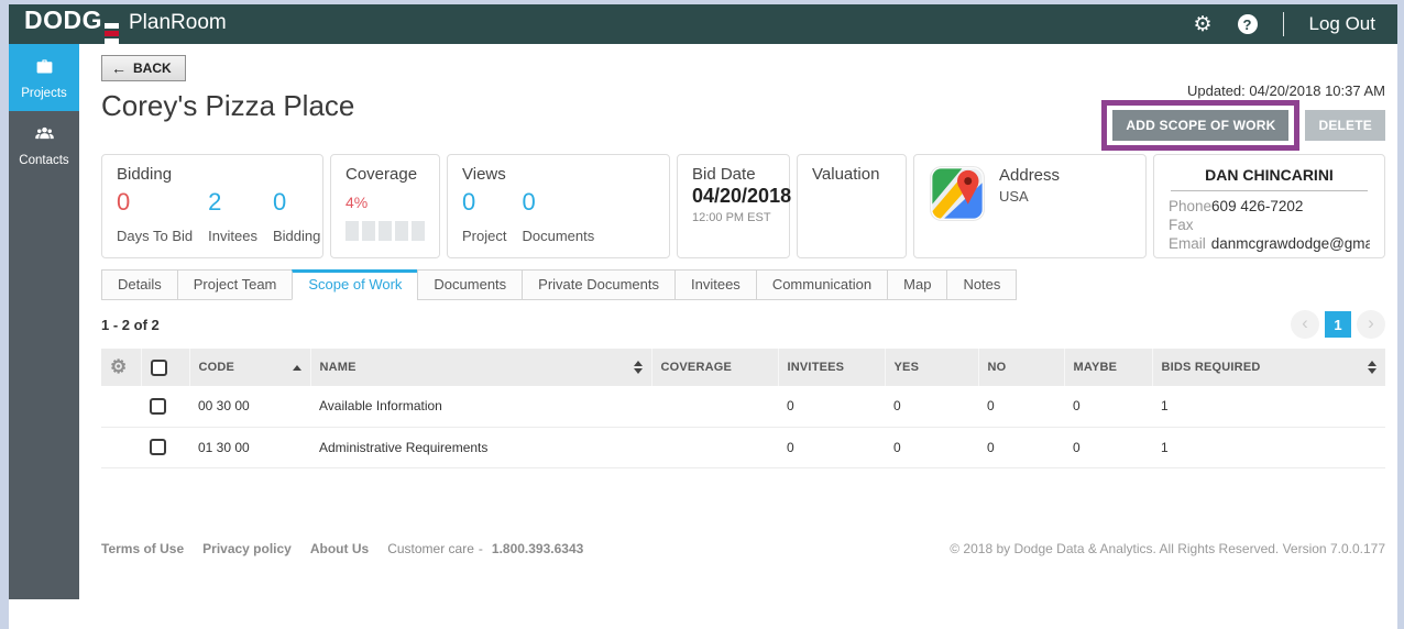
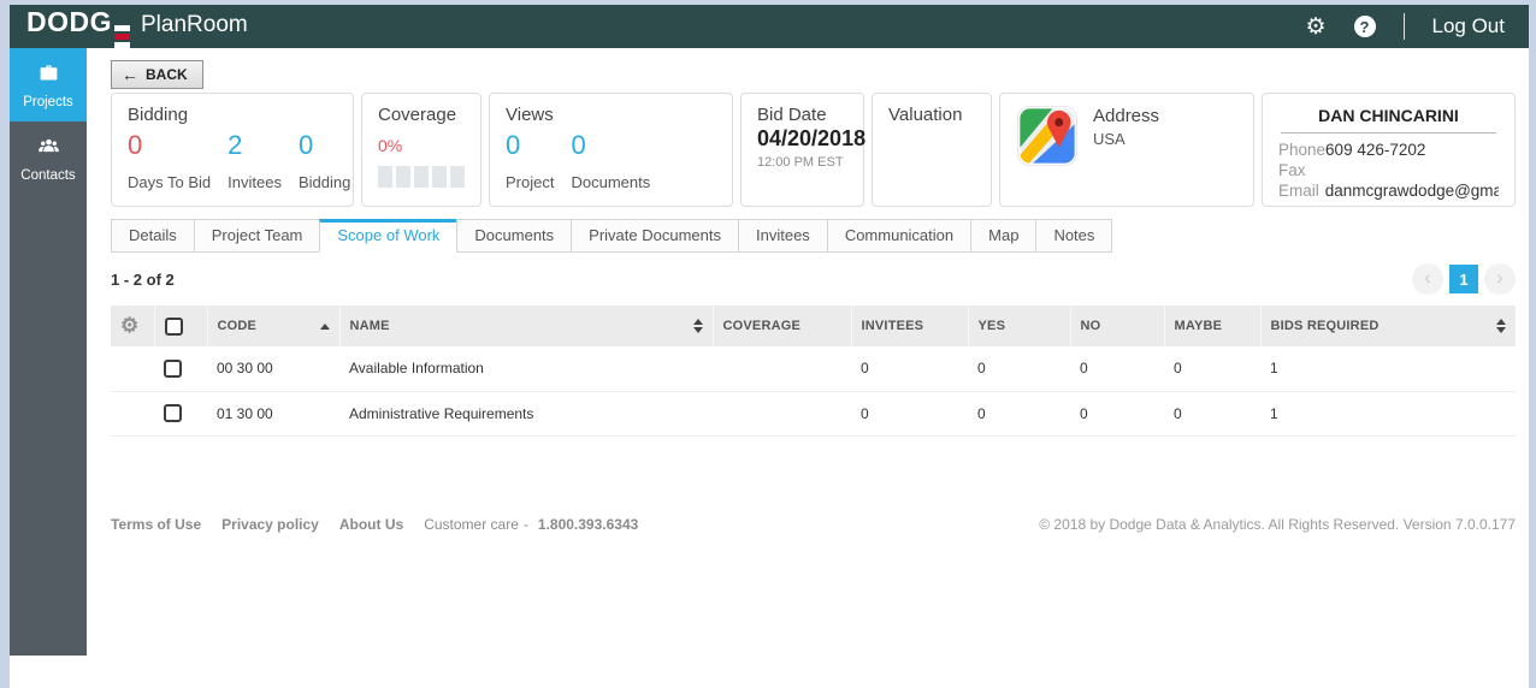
  DODG
  PlanRoom
  ⚙
  ?
  Log Out
  Projects
  Contacts
  ←
  BACK
- Corey's Pizza Place
- Updated: 04/20/2018 10:37 AM
- ADD SCOPE OF WORK
- DELETE
  Bidding
  0
  Days To Bid
  2
  Invitees
  0
  Bidding
  Coverage
- 4%
+ 0%
  Views
  0
  Project
  0
  Documents
  Bid Date
  04/20/2018
  12:00 PM EST
  Valuation
  Address
  USA
  DAN CHINCARINI
  Phone609 426-7202
  Fax
  Email danmcgrawdodge@gma
  Details
  Project Team
  Scope of Work
  Documents
  Private Documents
  Invitees
  Communication
  Map
  Notes
  1 - 2 of 2
  ‹
  1
  ›
  ⚙		CODE	NAME	COVERAGE	INVITEES	YES	NO	MAYBE	BIDS REQUIRED
  		00 30 00	Available Information		0	0	0	0	1
  		01 30 00	Administrative Requirements		0	0	0	0	1
  Terms of Use Privacy policy About Us
  Customer care
  -
  1.800.393.6343
  © 2018 by Dodge Data & Analytics. All Rights Reserved. Version 7.0.0.177
